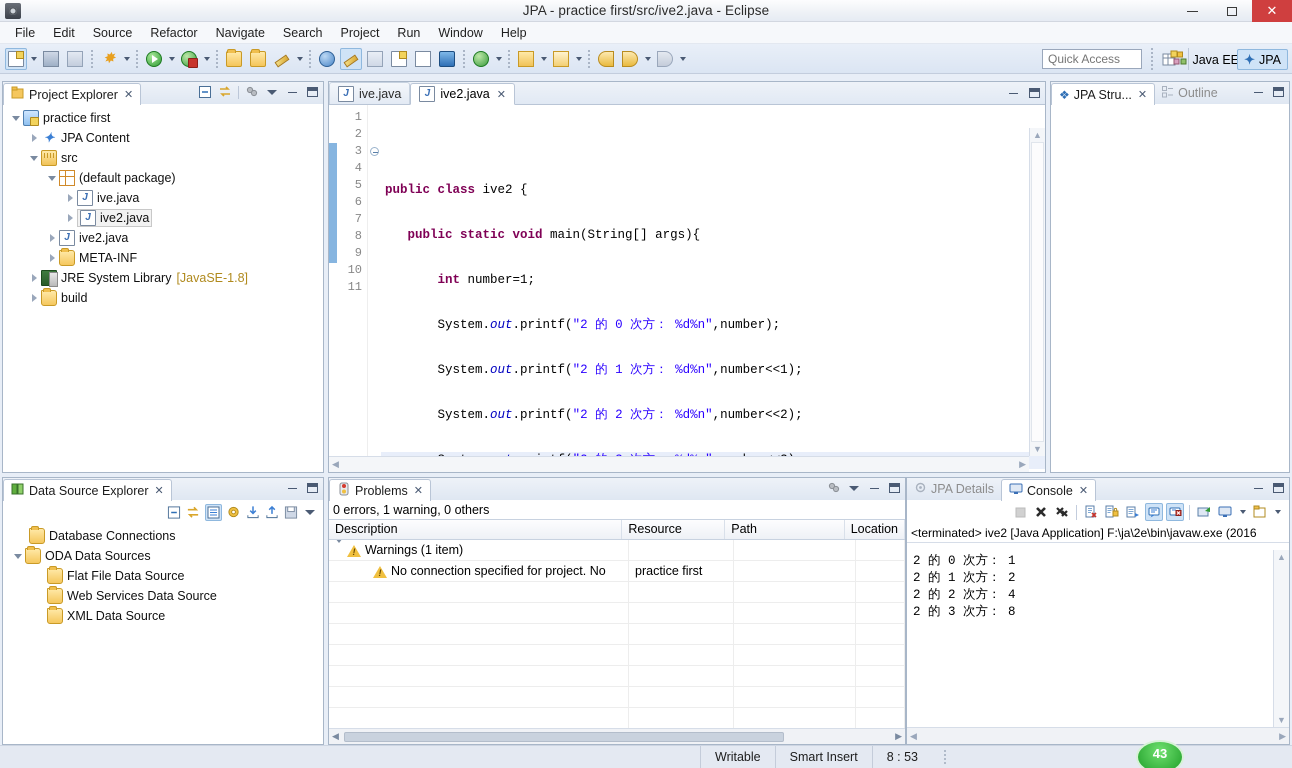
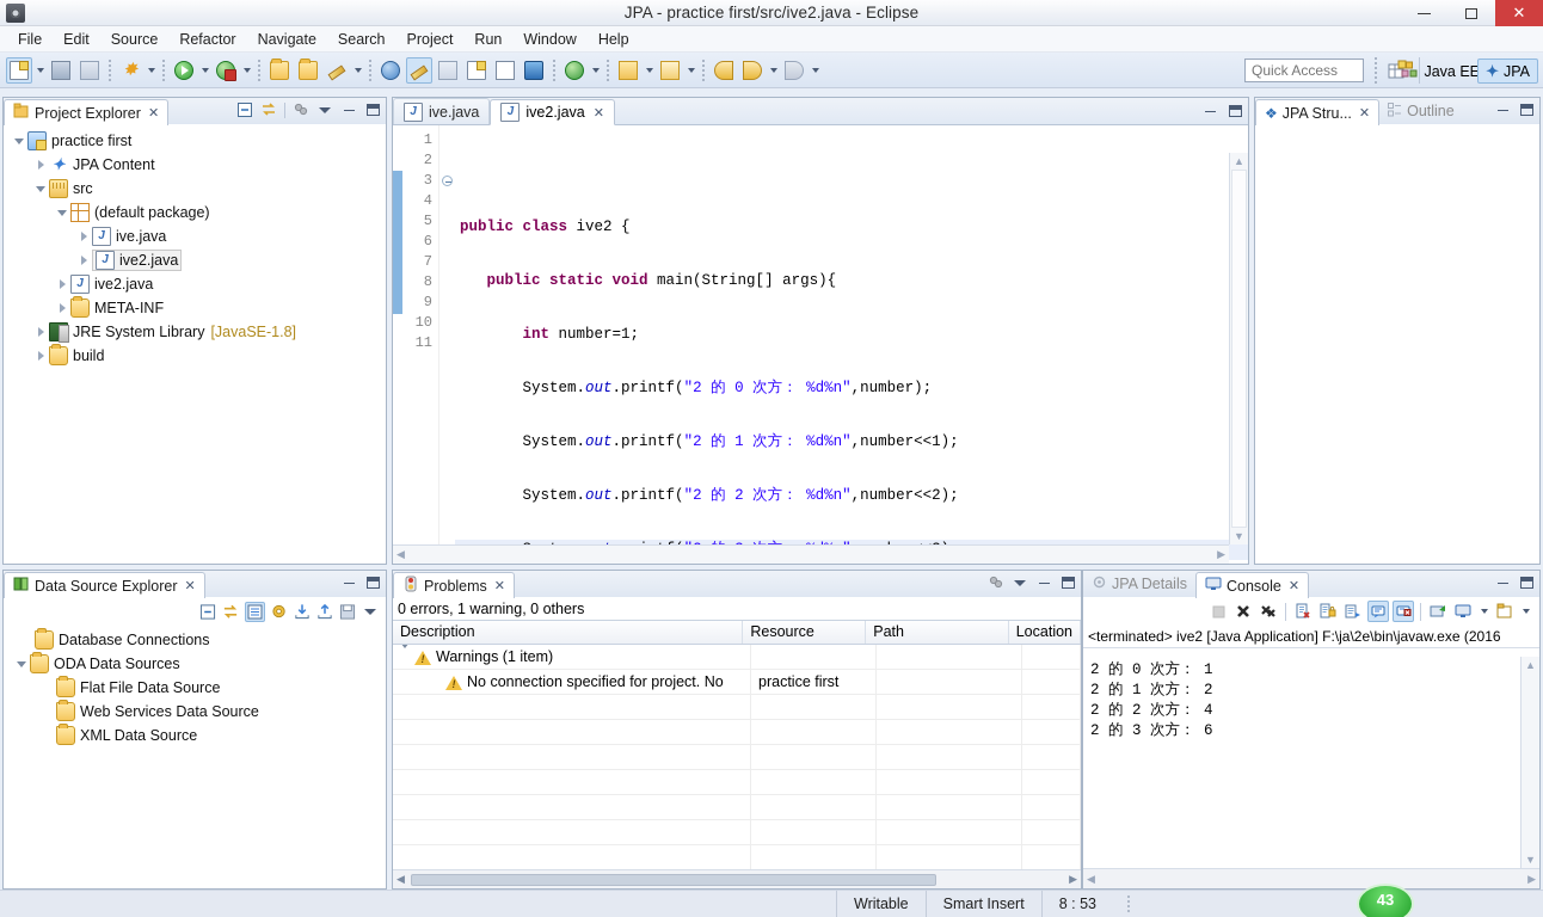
  JPA - practice first/src/ive2.java - Eclipse
  ✕
  File
  Edit
  Source
  Refactor
  Navigate
  Search
  Project
  Run
  Window
  Help
  ✸
  Quick Access
  Java EE
  ✦
  JPA
  Project Explorer
  ✕
  practice first
  ✦
  JPA Content
  src
  (default package)
  J
  ive.java
  J
  ive2.java
  J
  ive2.java
  META-INF
  JRE System Library
  [JavaSE-1.8]
  build
  J
  ive.java
  J
  ive2.java
  ✕
  1
  2
  3
  4
  5
  6
  7
  8
  9
  10
  11
  public class ive2 {
  public static void main(String[] args){
  int number=1;
  System.out.printf("2 的 0 次方： %d%n",number);
  System.out.printf("2 的 1 次方： %d%n",number<<1);
  System.out.printf("2 的 2 次方： %d%n",number<<2);
  ▲
  ▼
  ◀
  ▶
  ❖
  JPA Stru...
  ✕
  Outline
  Data Source Explorer
  ✕
  Database Connections
  ODA Data Sources
  Flat File Data Source
  Web Services Data Source
  XML Data Source
  Problems
  ✕
  0 errors, 1 warning, 0 others
  Description
  Resource
  Path
  Location
  Warnings (1 item)
  No connection specified for project. No
  practice first
  ◀
  ▶
  JPA Details
  Console
  ✕
  <terminated> ive2 [Java Application] F:\ja\2e\bin\javaw.exe (2016
  2 的 0 次方： 1
  2 的 1 次方： 2
  2 的 2 次方： 4
- 2 的 3 次方： 8
+ 2 的 3 次方： 6
  ▲
  ▼
  ◀
  ▶
  Writable
  Smart Insert
  8 : 53
  43
